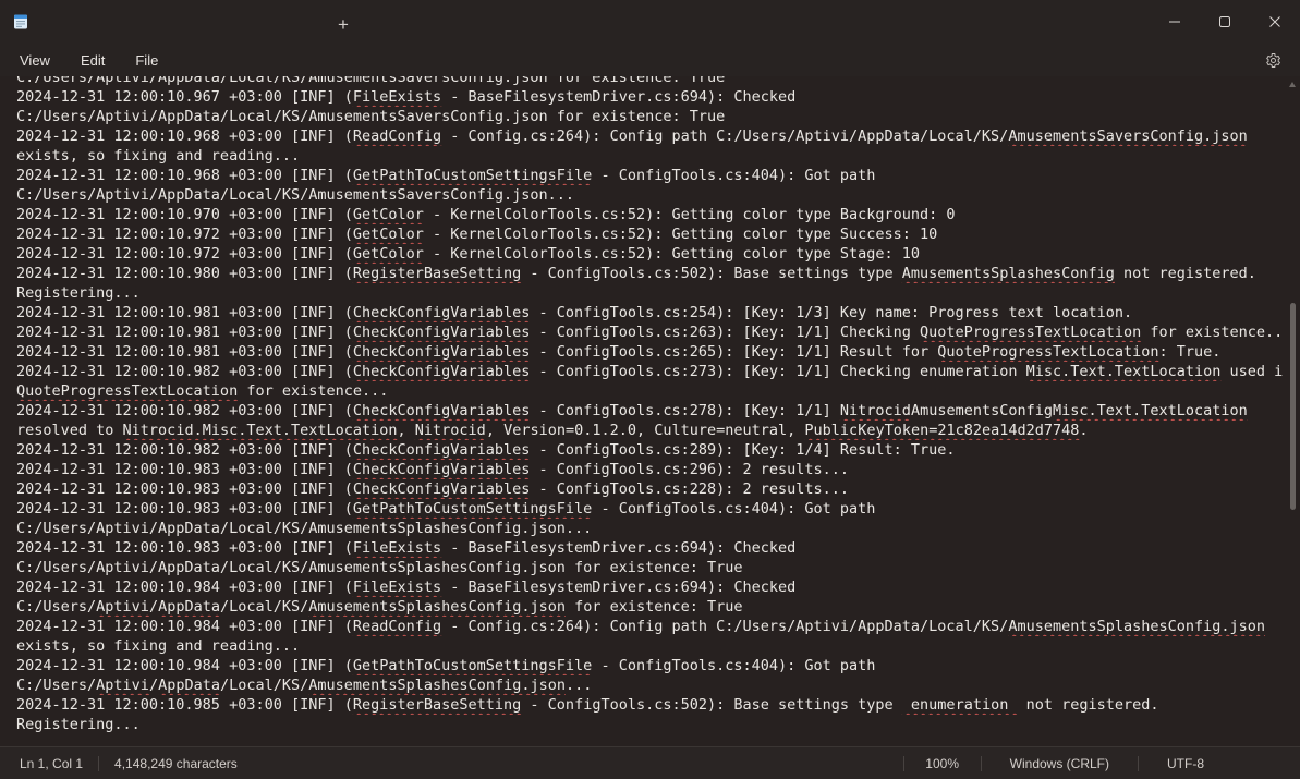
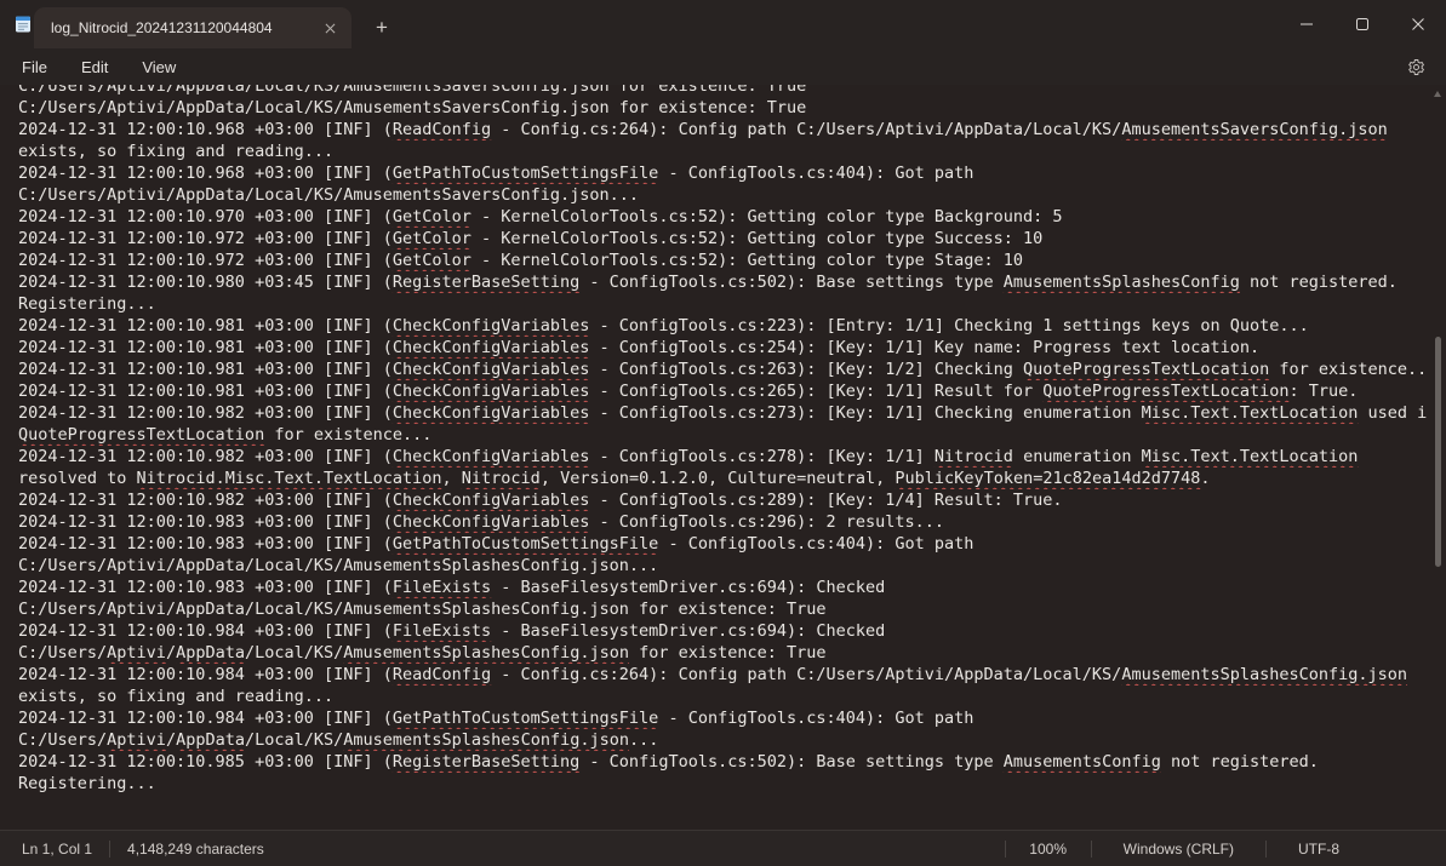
+ log_Nitrocid_20241231120044804
  +
- View
+ File
  Edit
- File
+ View
  C:/Users/Aptivi/AppData/Local/KS/AmusementsSaversConfig.json for existence: True
- 2024-12-31 12:00:10.967 +03:00 [INF] (FileExists - BaseFilesystemDriver.cs:694): Checked
  C:/Users/Aptivi/AppData/Local/KS/AmusementsSaversConfig.json for existence: True
  2024-12-31 12:00:10.968 +03:00 [INF] (ReadConfig - Config.cs:264): Config path C:/Users/Aptivi/AppData/Local/KS/AmusementsSaversConfig.json
  exists, so fixing and reading...
  2024-12-31 12:00:10.968 +03:00 [INF] (GetPathToCustomSettingsFile - ConfigTools.cs:404): Got path
  C:/Users/Aptivi/AppData/Local/KS/AmusementsSaversConfig.json...
- 2024-12-31 12:00:10.970 +03:00 [INF] (GetColor - KernelColorTools.cs:52): Getting color type Background: 0
+ 2024-12-31 12:00:10.970 +03:00 [INF] (GetColor - KernelColorTools.cs:52): Getting color type Background: 5
  2024-12-31 12:00:10.972 +03:00 [INF] (GetColor - KernelColorTools.cs:52): Getting color type Success: 10
  2024-12-31 12:00:10.972 +03:00 [INF] (GetColor - KernelColorTools.cs:52): Getting color type Stage: 10
- 2024-12-31 12:00:10.980 +03:00 [INF] (RegisterBaseSetting - ConfigTools.cs:502): Base settings type AmusementsSplashesConfig not registered.
+ 2024-12-31 12:00:10.980 +03:45 [INF] (RegisterBaseSetting - ConfigTools.cs:502): Base settings type AmusementsSplashesConfig not registered.
  Registering...
+ 2024-12-31 12:00:10.981 +03:00 [INF] (CheckConfigVariables - ConfigTools.cs:223): [Entry: 1/1] Checking 1 settings keys on Quote...
- 2024-12-31 12:00:10.981 +03:00 [INF] (CheckConfigVariables - ConfigTools.cs:254): [Key: 1/3] Key name: Progress text location.
+ 2024-12-31 12:00:10.981 +03:00 [INF] (CheckConfigVariables - ConfigTools.cs:254): [Key: 1/1] Key name: Progress text location.
- 2024-12-31 12:00:10.981 +03:00 [INF] (CheckConfigVariables - ConfigTools.cs:263): [Key: 1/1] Checking QuoteProgressTextLocation for existence..
+ 2024-12-31 12:00:10.981 +03:00 [INF] (CheckConfigVariables - ConfigTools.cs:263): [Key: 1/2] Checking QuoteProgressTextLocation for existence..
  2024-12-31 12:00:10.981 +03:00 [INF] (CheckConfigVariables - ConfigTools.cs:265): [Key: 1/1] Result for QuoteProgressTextLocation: True.
  2024-12-31 12:00:10.982 +03:00 [INF] (CheckConfigVariables - ConfigTools.cs:273): [Key: 1/1] Checking enumeration Misc.Text.TextLocation used i
  QuoteProgressTextLocation for existence...
- 2024-12-31 12:00:10.982 +03:00 [INF] (CheckConfigVariables - ConfigTools.cs:278): [Key: 1/1] NitrocidAmusementsConfigMisc.Text.TextLocation
+ 2024-12-31 12:00:10.982 +03:00 [INF] (CheckConfigVariables - ConfigTools.cs:278): [Key: 1/1] Nitrocid enumeration Misc.Text.TextLocation
  resolved to Nitrocid.Misc.Text.TextLocation, Nitrocid, Version=0.1.2.0, Culture=neutral, PublicKeyToken=21c82ea14d2d7748.
  2024-12-31 12:00:10.982 +03:00 [INF] (CheckConfigVariables - ConfigTools.cs:289): [Key: 1/4] Result: True.
  2024-12-31 12:00:10.983 +03:00 [INF] (CheckConfigVariables - ConfigTools.cs:296): 2 results...
- 2024-12-31 12:00:10.983 +03:00 [INF] (CheckConfigVariables - ConfigTools.cs:228): 2 results...
  2024-12-31 12:00:10.983 +03:00 [INF] (GetPathToCustomSettingsFile - ConfigTools.cs:404): Got path
  C:/Users/Aptivi/AppData/Local/KS/AmusementsSplashesConfig.json...
  2024-12-31 12:00:10.983 +03:00 [INF] (FileExists - BaseFilesystemDriver.cs:694): Checked
  C:/Users/Aptivi/AppData/Local/KS/AmusementsSplashesConfig.json for existence: True
  2024-12-31 12:00:10.984 +03:00 [INF] (FileExists - BaseFilesystemDriver.cs:694): Checked
  C:/Users/Aptivi/AppData/Local/KS/AmusementsSplashesConfig.json for existence: True
  2024-12-31 12:00:10.984 +03:00 [INF] (ReadConfig - Config.cs:264): Config path C:/Users/Aptivi/AppData/Local/KS/AmusementsSplashesConfig.json
  exists, so fixing and reading...
  2024-12-31 12:00:10.984 +03:00 [INF] (GetPathToCustomSettingsFile - ConfigTools.cs:404): Got path
  C:/Users/Aptivi/AppData/Local/KS/AmusementsSplashesConfig.json...
- 2024-12-31 12:00:10.985 +03:00 [INF] (RegisterBaseSetting - ConfigTools.cs:502): Base settings type enumeration not registered.
+ 2024-12-31 12:00:10.985 +03:00 [INF] (RegisterBaseSetting - ConfigTools.cs:502): Base settings type AmusementsConfig not registered.
  Registering...
  Ln 1, Col 1
  4,148,249 characters
  100%
  Windows (CRLF)
  UTF-8
